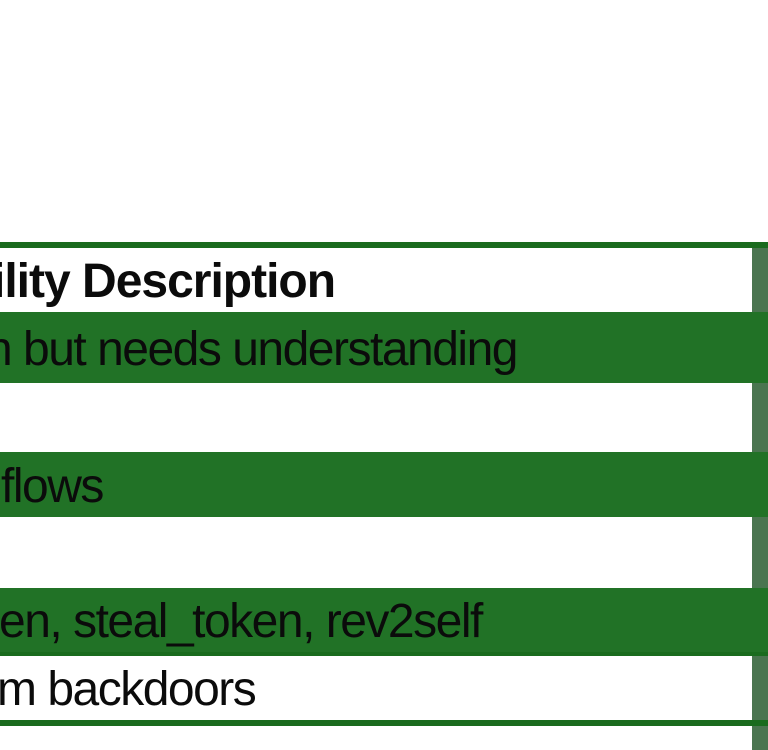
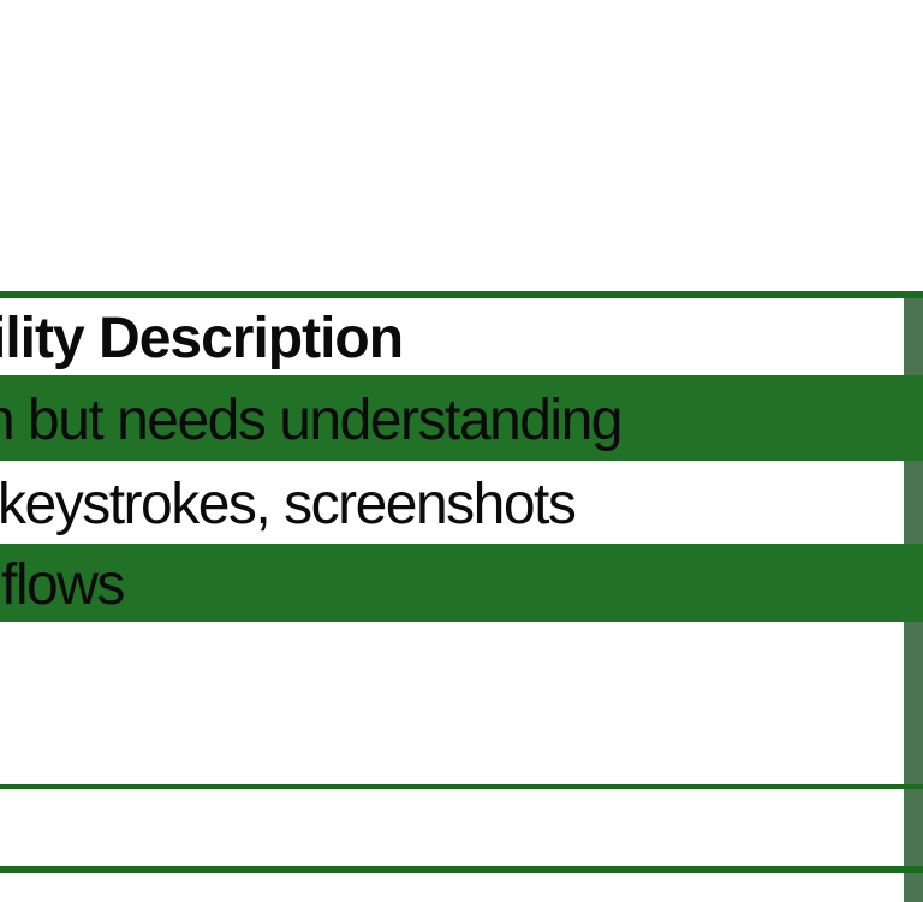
  lity Description
  but needs understanding
+ keystrokes, screenshots
  flows
- en, steal_token, rev2self
- m backdoors
